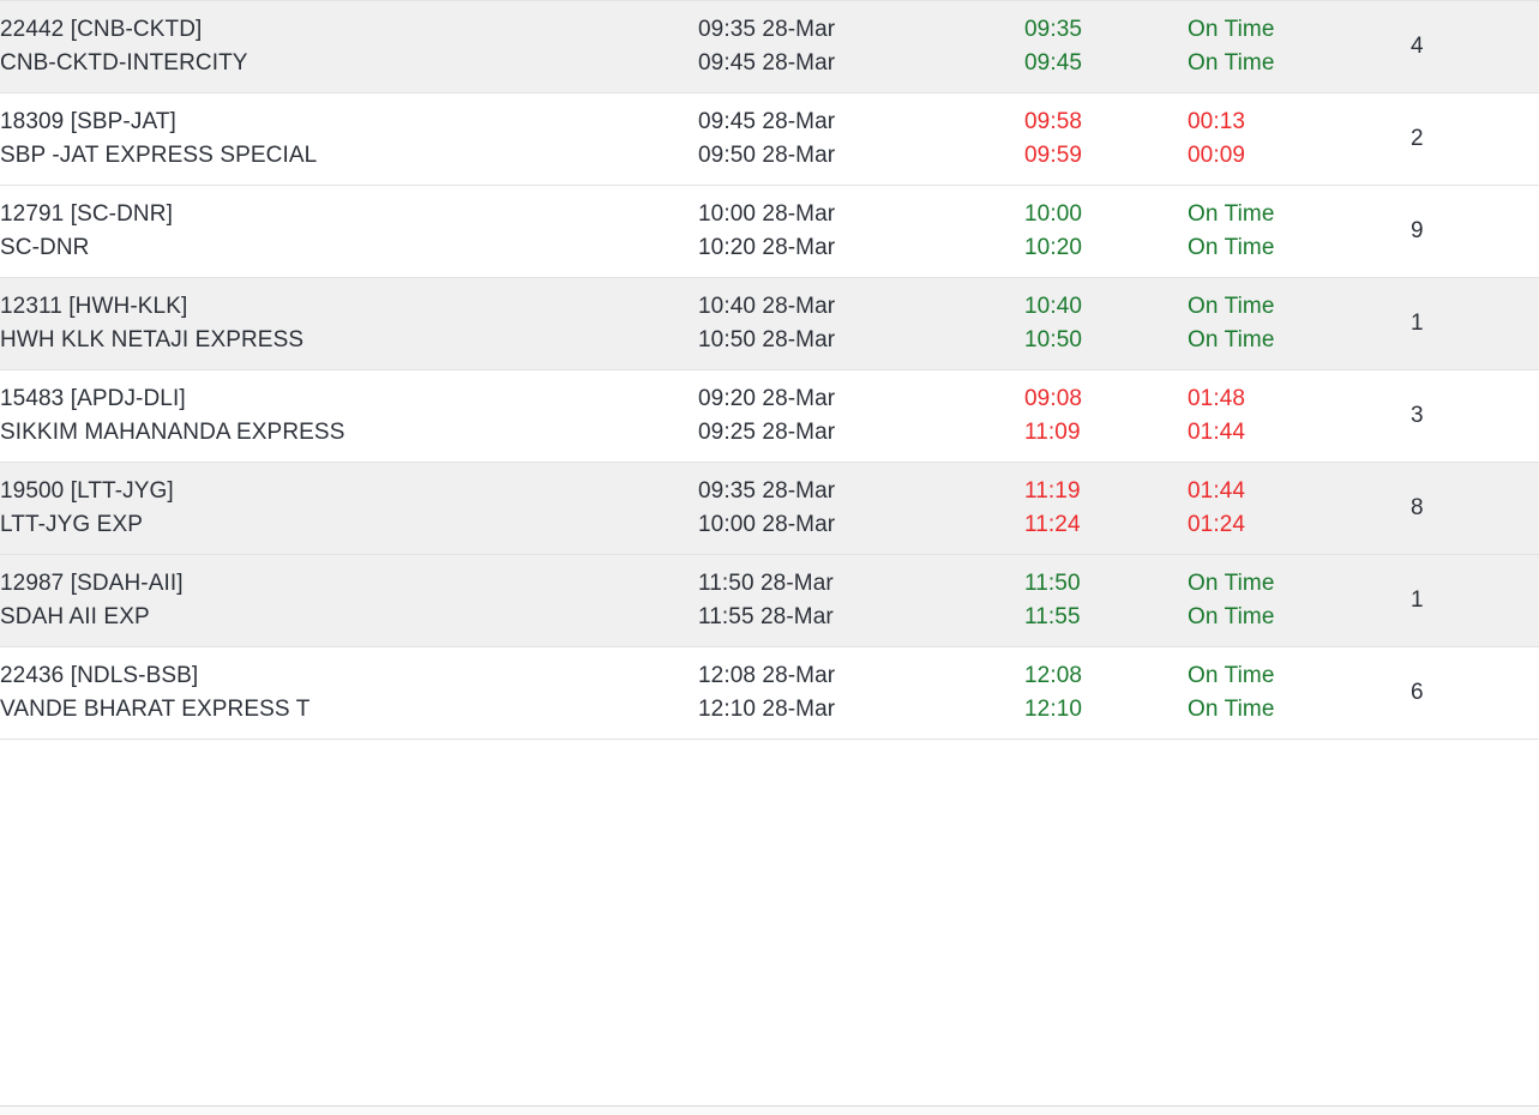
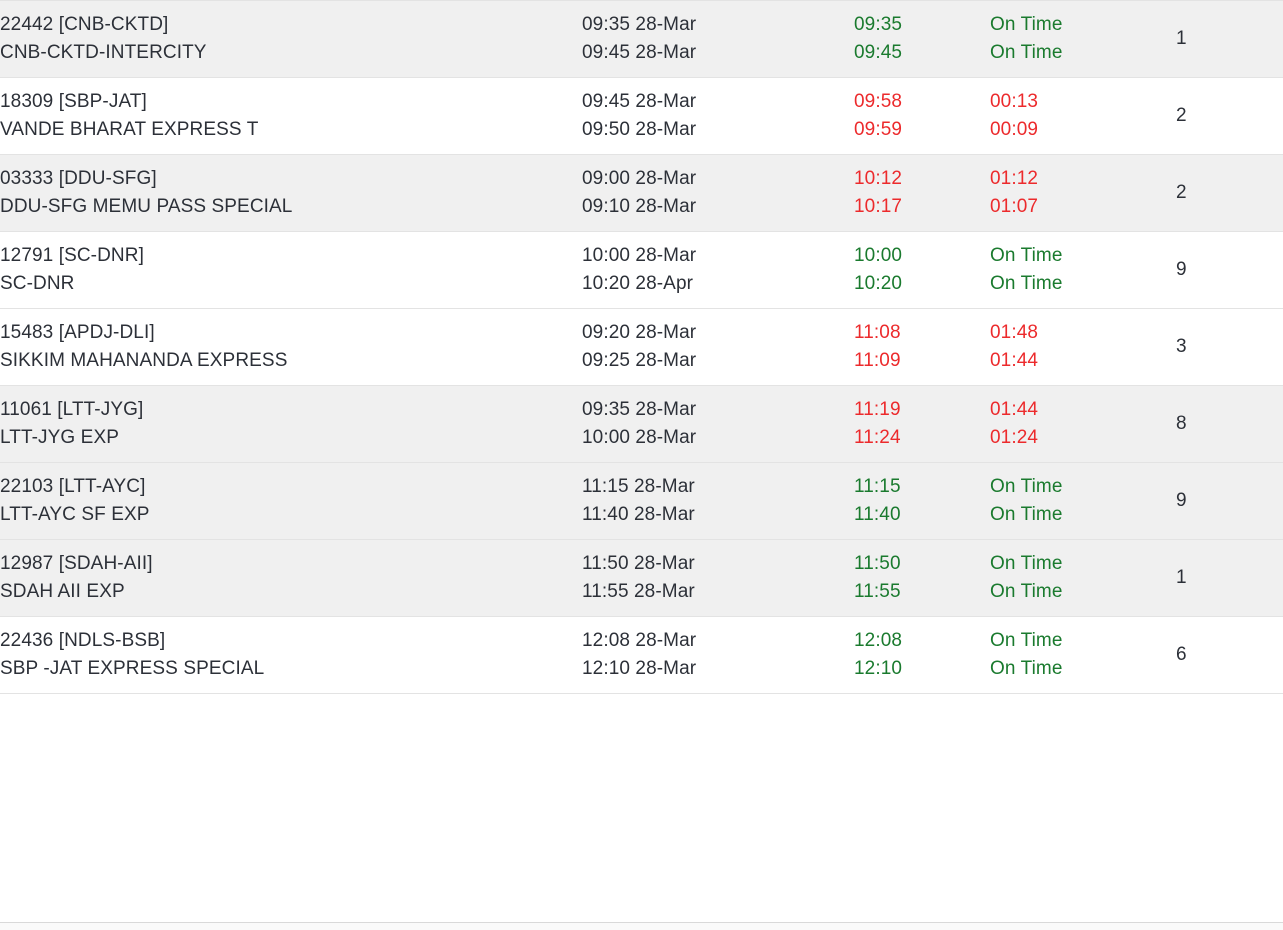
- 22442 [CNB-CKTD]CNB-CKTD-INTERCITY	09:35 28-Mar09:45 28-Mar	09:3509:45	On TimeOn Time	4
+ 22442 [CNB-CKTD]CNB-CKTD-INTERCITY	09:35 28-Mar09:45 28-Mar	09:3509:45	On TimeOn Time	1
- 18309 [SBP-JAT]SBP -JAT EXPRESS SPECIAL	09:45 28-Mar09:50 28-Mar	09:5809:59	00:1300:09	2
+ 18309 [SBP-JAT]VANDE BHARAT EXPRESS T	09:45 28-Mar09:50 28-Mar	09:5809:59	00:1300:09	2
+ 03333 [DDU-SFG]DDU-SFG MEMU PASS SPECIAL	09:00 28-Mar09:10 28-Mar	10:1210:17	01:1201:07	2
- 12791 [SC-DNR]SC-DNR	10:00 28-Mar10:20 28-Mar	10:0010:20	On TimeOn Time	9
+ 12791 [SC-DNR]SC-DNR	10:00 28-Mar10:20 28-Apr	10:0010:20	On TimeOn Time	9
- 12311 [HWH-KLK]HWH KLK NETAJI EXPRESS	10:40 28-Mar10:50 28-Mar	10:4010:50	On TimeOn Time	1
- 15483 [APDJ-DLI]SIKKIM MAHANANDA EXPRESS	09:20 28-Mar09:25 28-Mar	09:0811:09	01:4801:44	3
+ 15483 [APDJ-DLI]SIKKIM MAHANANDA EXPRESS	09:20 28-Mar09:25 28-Mar	11:0811:09	01:4801:44	3
- 19500 [LTT-JYG]LTT-JYG EXP	09:35 28-Mar10:00 28-Mar	11:1911:24	01:4401:24	8
+ 11061 [LTT-JYG]LTT-JYG EXP	09:35 28-Mar10:00 28-Mar	11:1911:24	01:4401:24	8
+ 22103 [LTT-AYC]LTT-AYC SF EXP	11:15 28-Mar11:40 28-Mar	11:1511:40	On TimeOn Time	9
  12987 [SDAH-AII]SDAH AII EXP	11:50 28-Mar11:55 28-Mar	11:5011:55	On TimeOn Time	1
- 22436 [NDLS-BSB]VANDE BHARAT EXPRESS T	12:08 28-Mar12:10 28-Mar	12:0812:10	On TimeOn Time	6
+ 22436 [NDLS-BSB]SBP -JAT EXPRESS SPECIAL	12:08 28-Mar12:10 28-Mar	12:0812:10	On TimeOn Time	6
